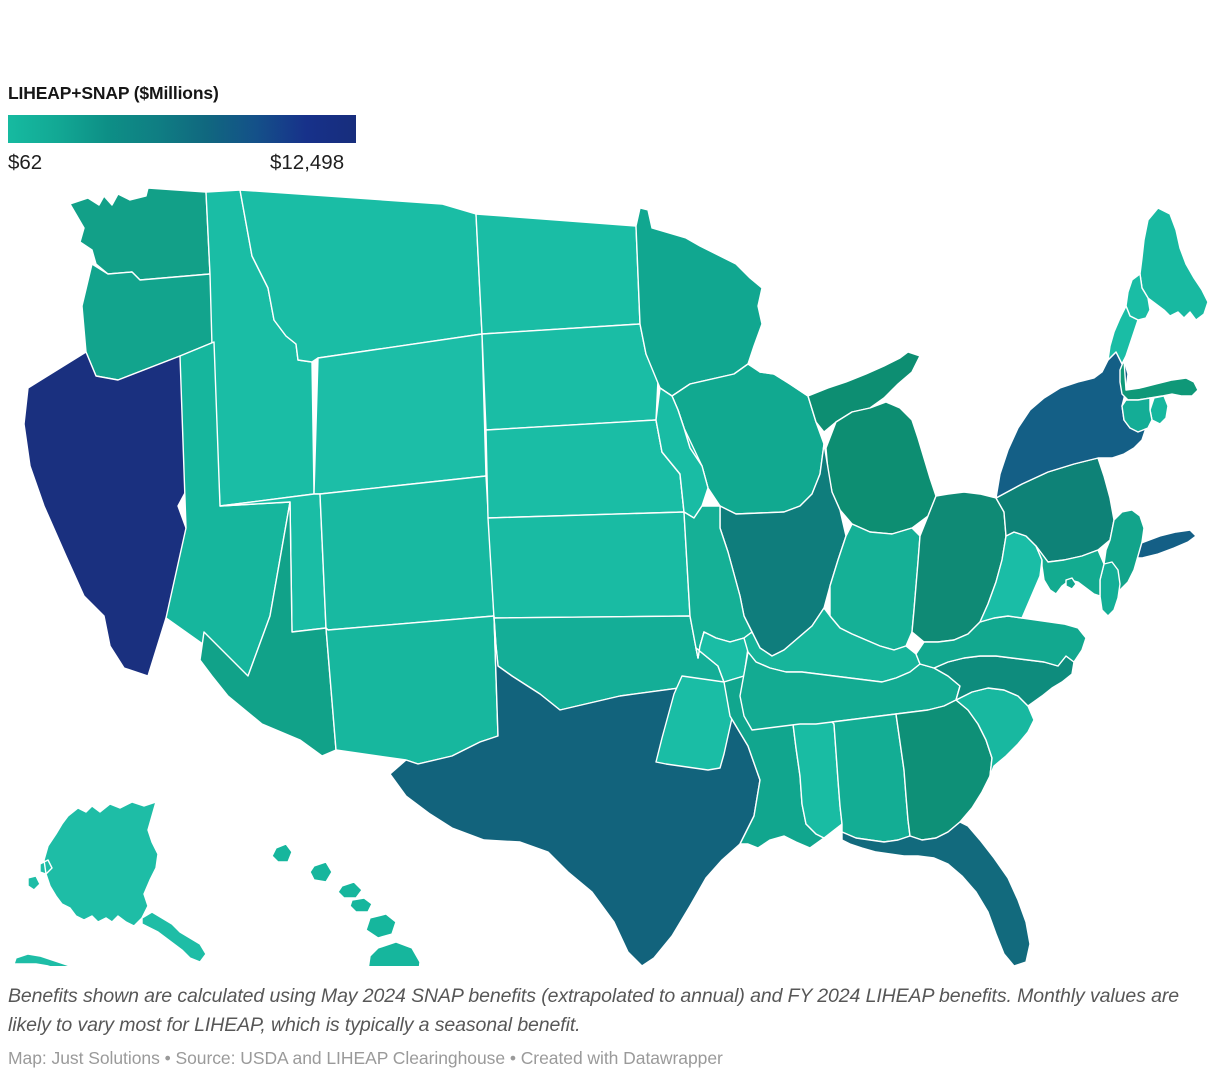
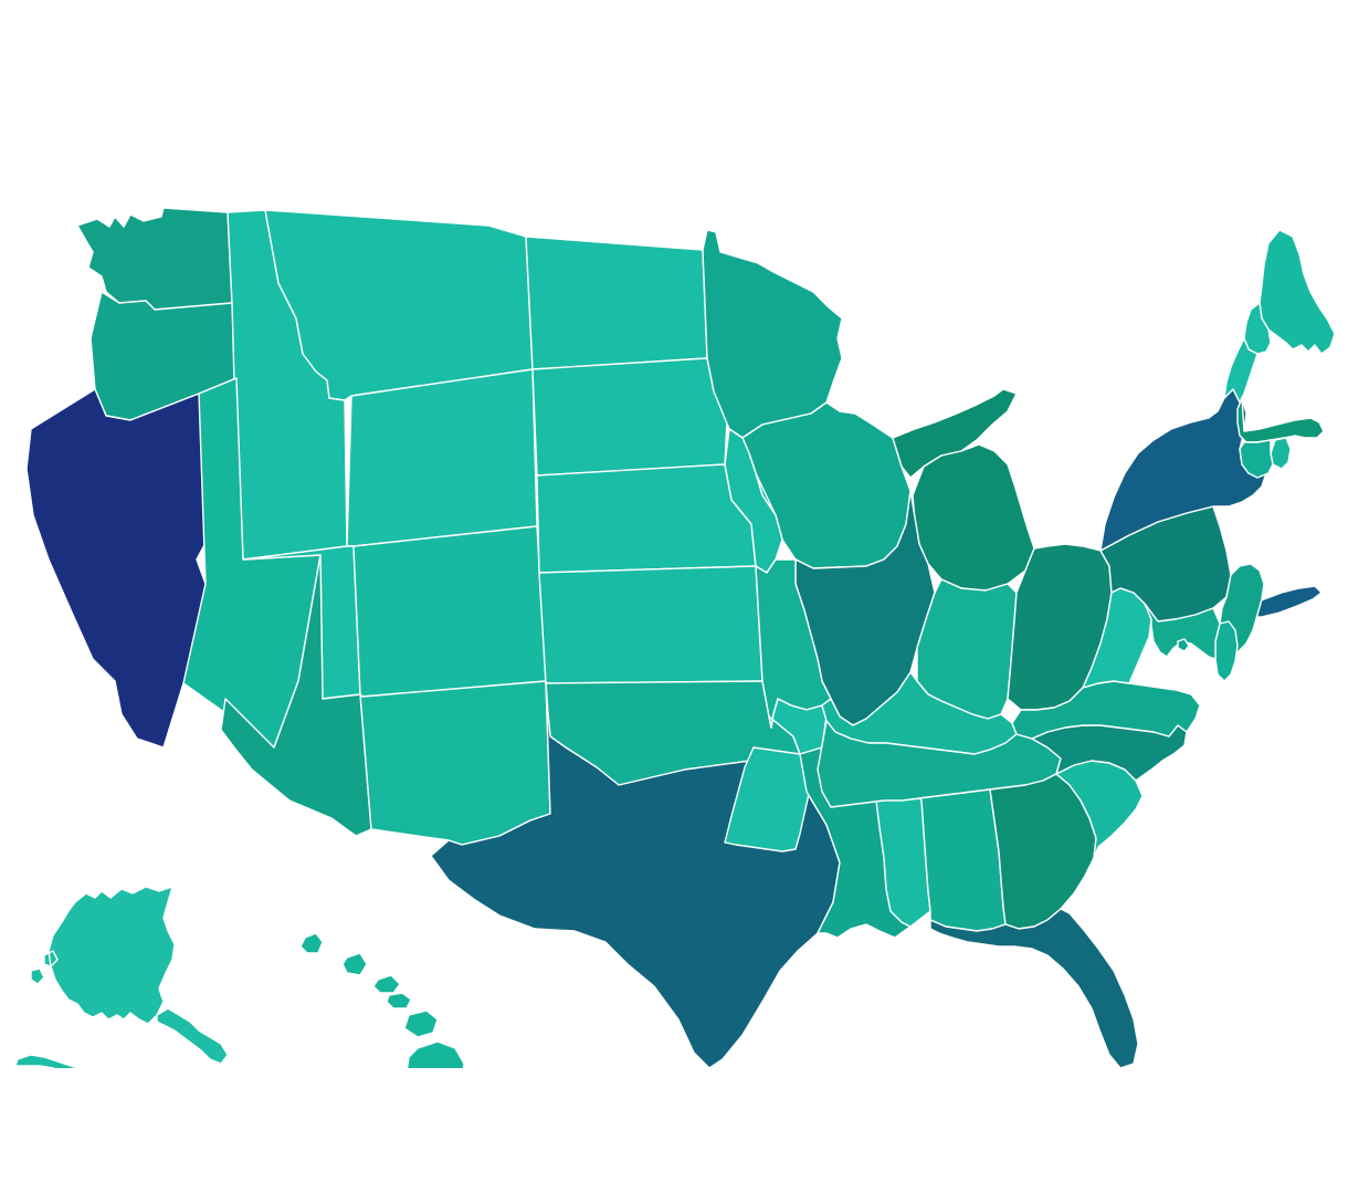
- LIHEAP+SNAP ($Millions)
- $62
- $12,498
- Benefits shown are calculated using May 2024 SNAP benefits (extrapolated to annual) and FY 2024 LIHEAP benefits. Monthly values are likely to vary most for LIHEAP, which is typically a seasonal benefit.
- Map: Just Solutions • Source: USDA and LIHEAP Clearinghouse • Created with Datawrapper
